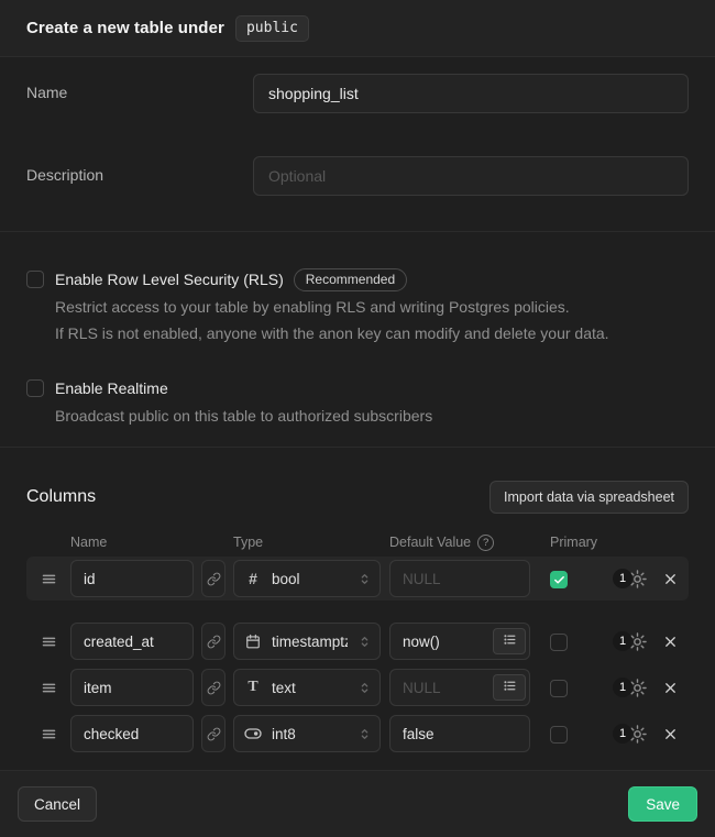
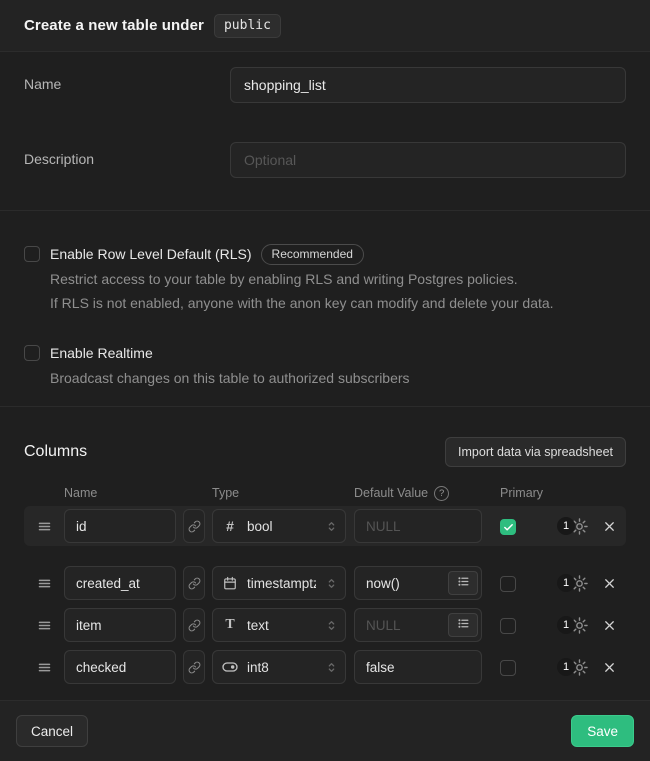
  Create a new table under
  public
  Name
  shopping_list
  Description
  Optional
- Enable Row Level Security (RLS)
+ Enable Row Level Default (RLS)
  Recommended
  Restrict access to your table by enabling RLS and writing Postgres policies.
  If RLS is not enabled, anyone with the anon key can modify and delete your data.
  Enable Realtime
- Broadcast public on this table to authorized subscribers
+ Broadcast changes on this table to authorized subscribers
  Columns
  Import data via spreadsheet
  Name
  Type
  Default Value
  ?
  Primary
  id
  #
  bool
  NULL
  1
  created_at
  timestampt
  now()
  1
  item
  T
  text
  NULL
  1
  checked
  int8
  false
  1
  Cancel
  Save
